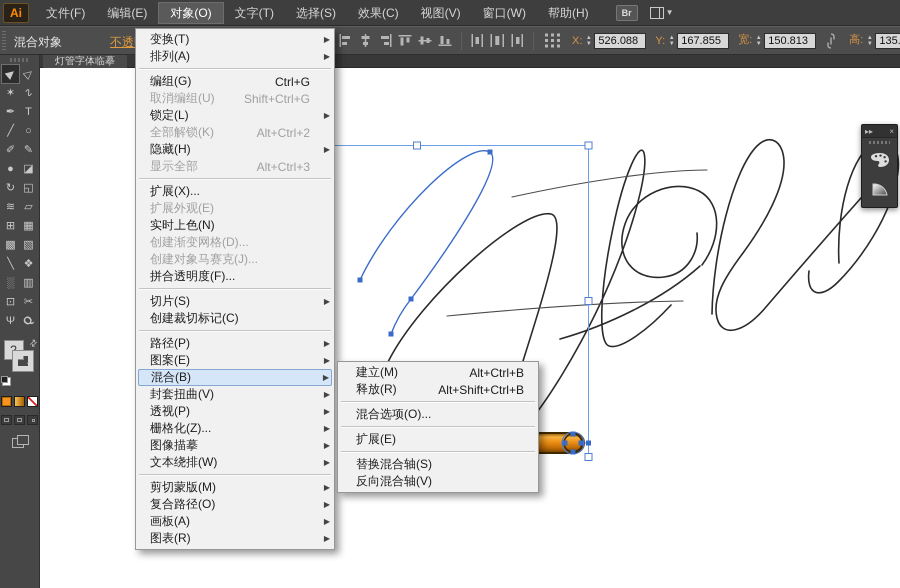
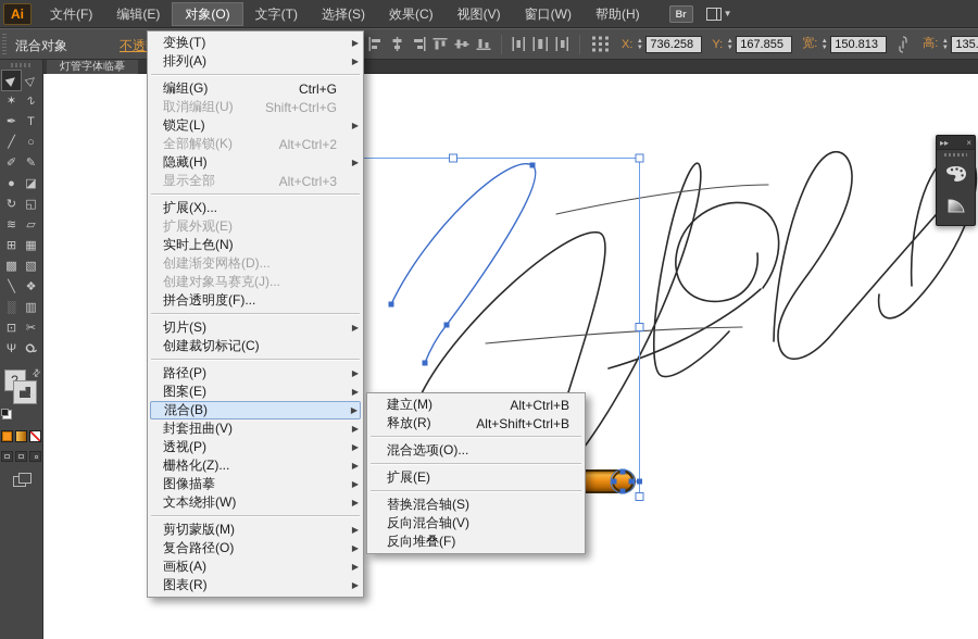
  Ai
  文件(F)
  编辑(E)
  对象(O)
  文字(T)
  选择(S)
  效果(C)
  视图(V)
  窗口(W)
  帮助(H)
  Br
  ▼
  混合对象
  X:
- 526.088
+ 736.258
  Y:
  167.855
  宽:
  150.813
  高:
  灯管字体临摹
  ▸▸
  ×
  ✶
  ✒
  T
  ╱
  ○
  ✐
  ✎
  ●
  ◪
  ↻
  ◱
  ≋
  ▱
  ⊞
  ▦
  ▩
  ▧
  ╲
  ❖
  ░
  ▥
  ⊡
  ✂
  Ψ
  ?
  ?
  变换(T)
  ▶
  排列(A)
  ▶
  编组(G)
  Ctrl+G
  取消编组(U)
  Shift+Ctrl+G
  锁定(L)
  ▶
  全部解锁(K)
  Alt+Ctrl+2
  隐藏(H)
  ▶
  显示全部
  Alt+Ctrl+3
  扩展(X)...
  扩展外观(E)
  实时上色(N)
  创建渐变网格(D)...
  创建对象马赛克(J)...
  拼合透明度(F)...
  切片(S)
  ▶
  创建裁切标记(C)
  路径(P)
  ▶
  图案(E)
  ▶
  混合(B)
  ▶
  封套扭曲(V)
  ▶
  透视(P)
  ▶
  栅格化(Z)...
  ▶
  图像描摹
  ▶
  文本绕排(W)
  ▶
  剪切蒙版(M)
  ▶
  复合路径(O)
  ▶
  画板(A)
  ▶
  图表(R)
  ▶
  建立(M)
  Alt+Ctrl+B
  释放(R)
  Alt+Shift+Ctrl+B
  混合选项(O)...
  扩展(E)
  替换混合轴(S)
  反向混合轴(V)
+ 反向堆叠(F)
